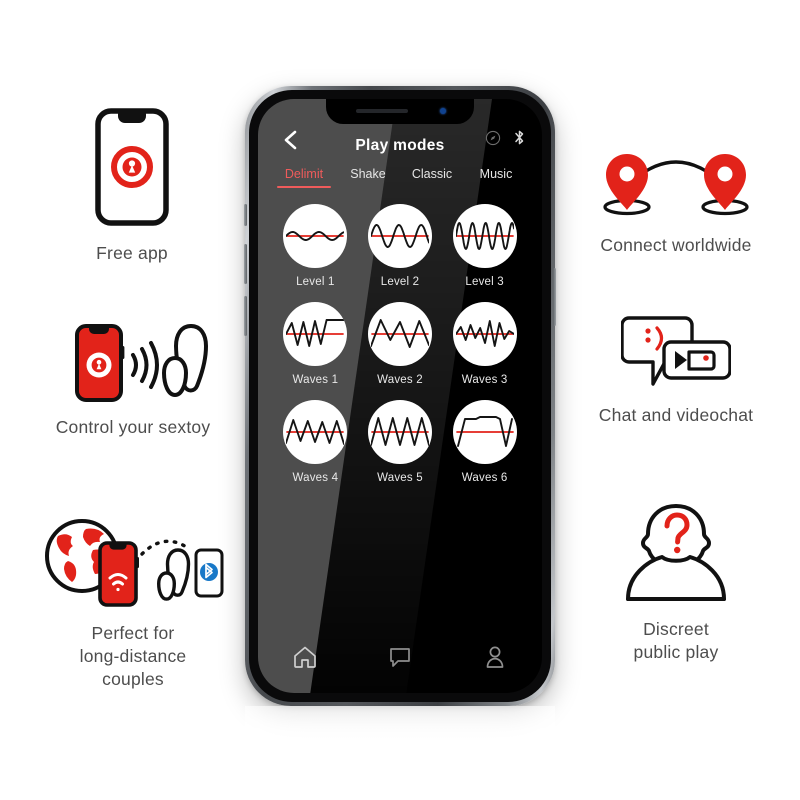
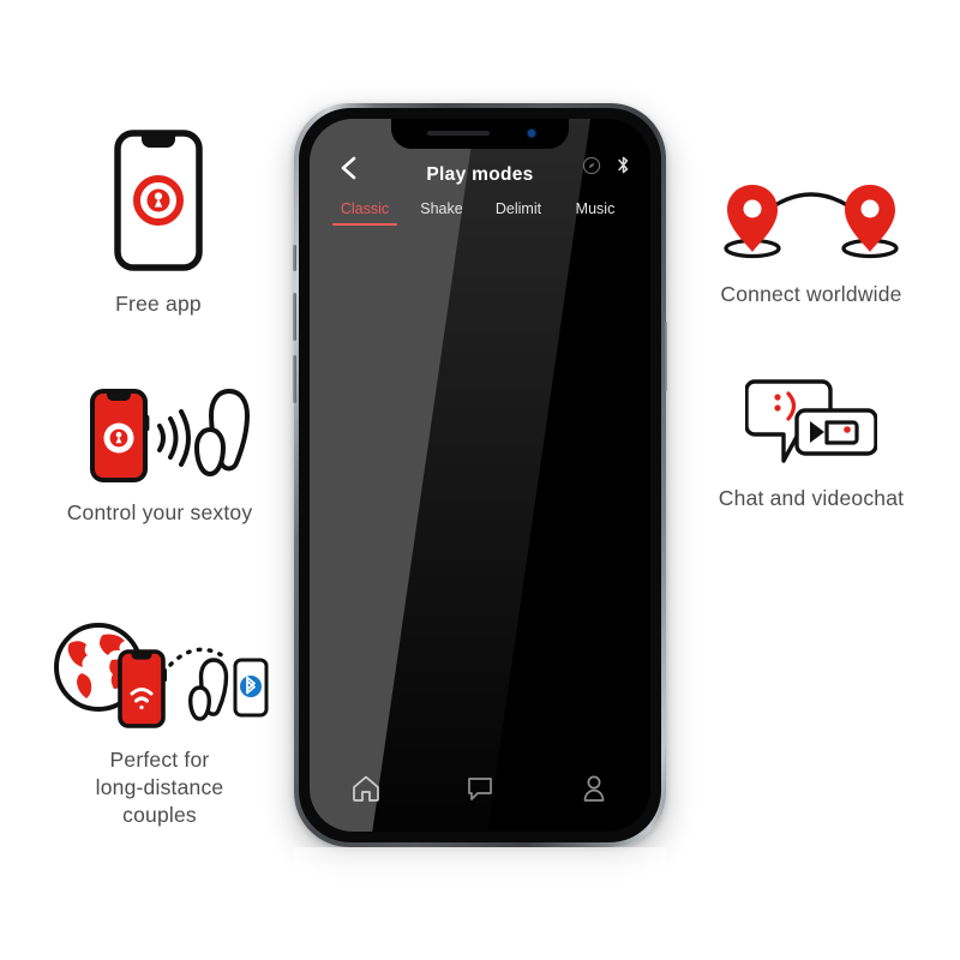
  Free app
  Control your sextoy
  Perfect for
  long-distance
  couples
  Connect worldwide
  Chat and videochat
- Discreet
- public play
  Play modes
- Delimit
+ Classic
  Shake
- Classic
+ Delimit
  Music
- Level 1
- Level 2
- Level 3
- Waves 1
- Waves 2
- Waves 3
- Waves 4
- Waves 5
- Waves 6
